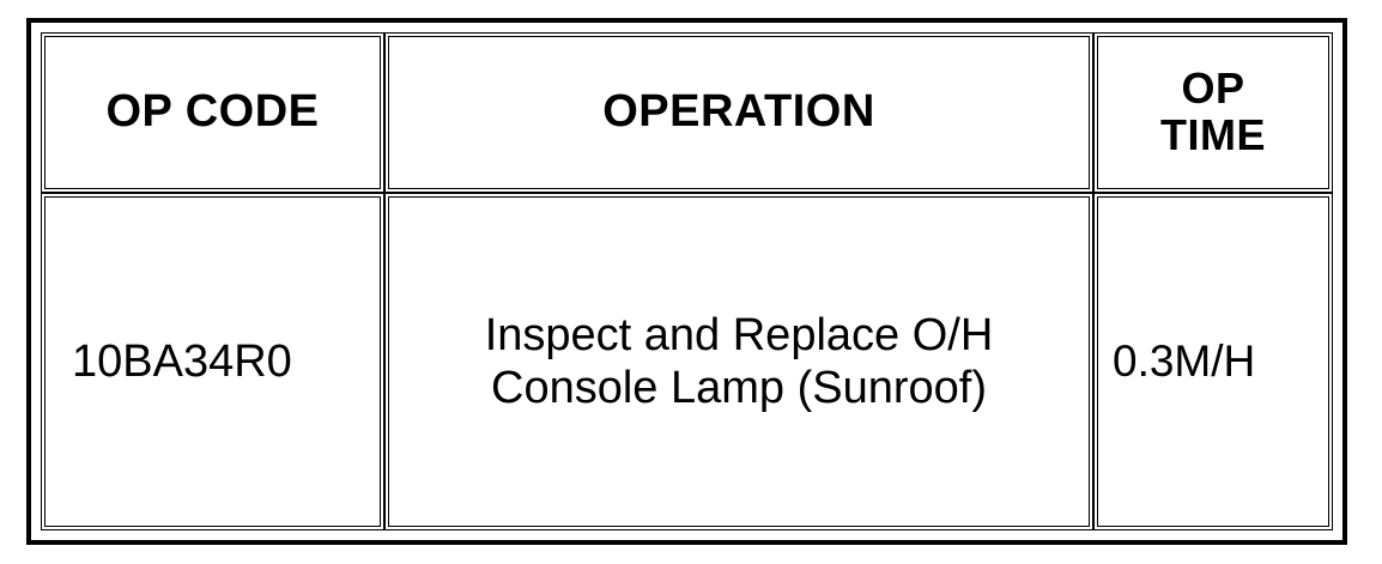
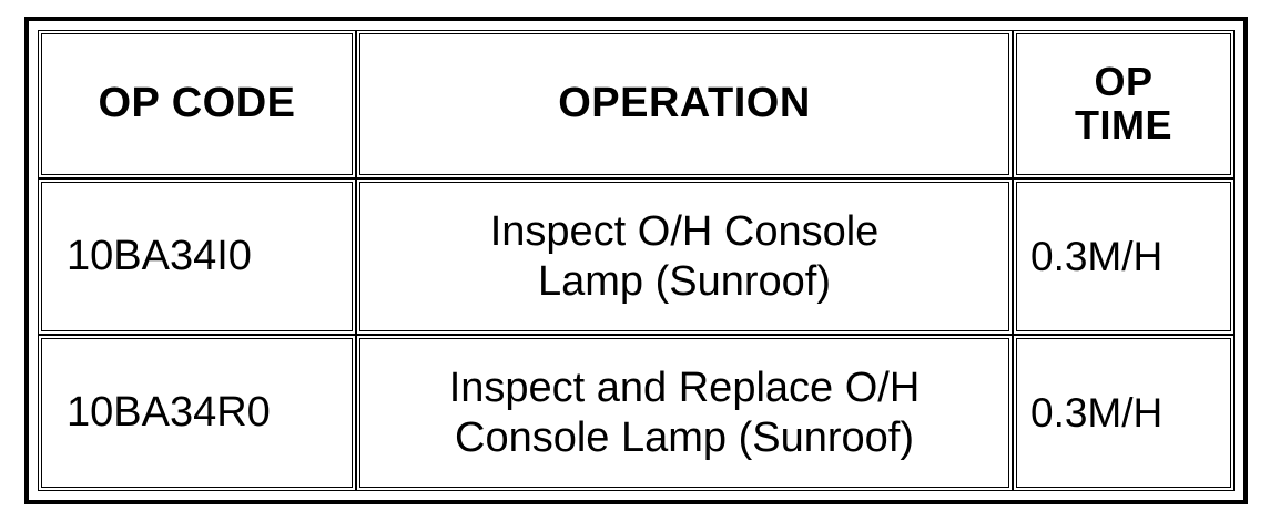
  OP CODE	OPERATION	OP TIME
+ 10BA34I0	Inspect O/H Console Lamp (Sunroof)	0.3M/H
  10BA34R0	Inspect and Replace O/H Console Lamp (Sunroof)	0.3M/H
